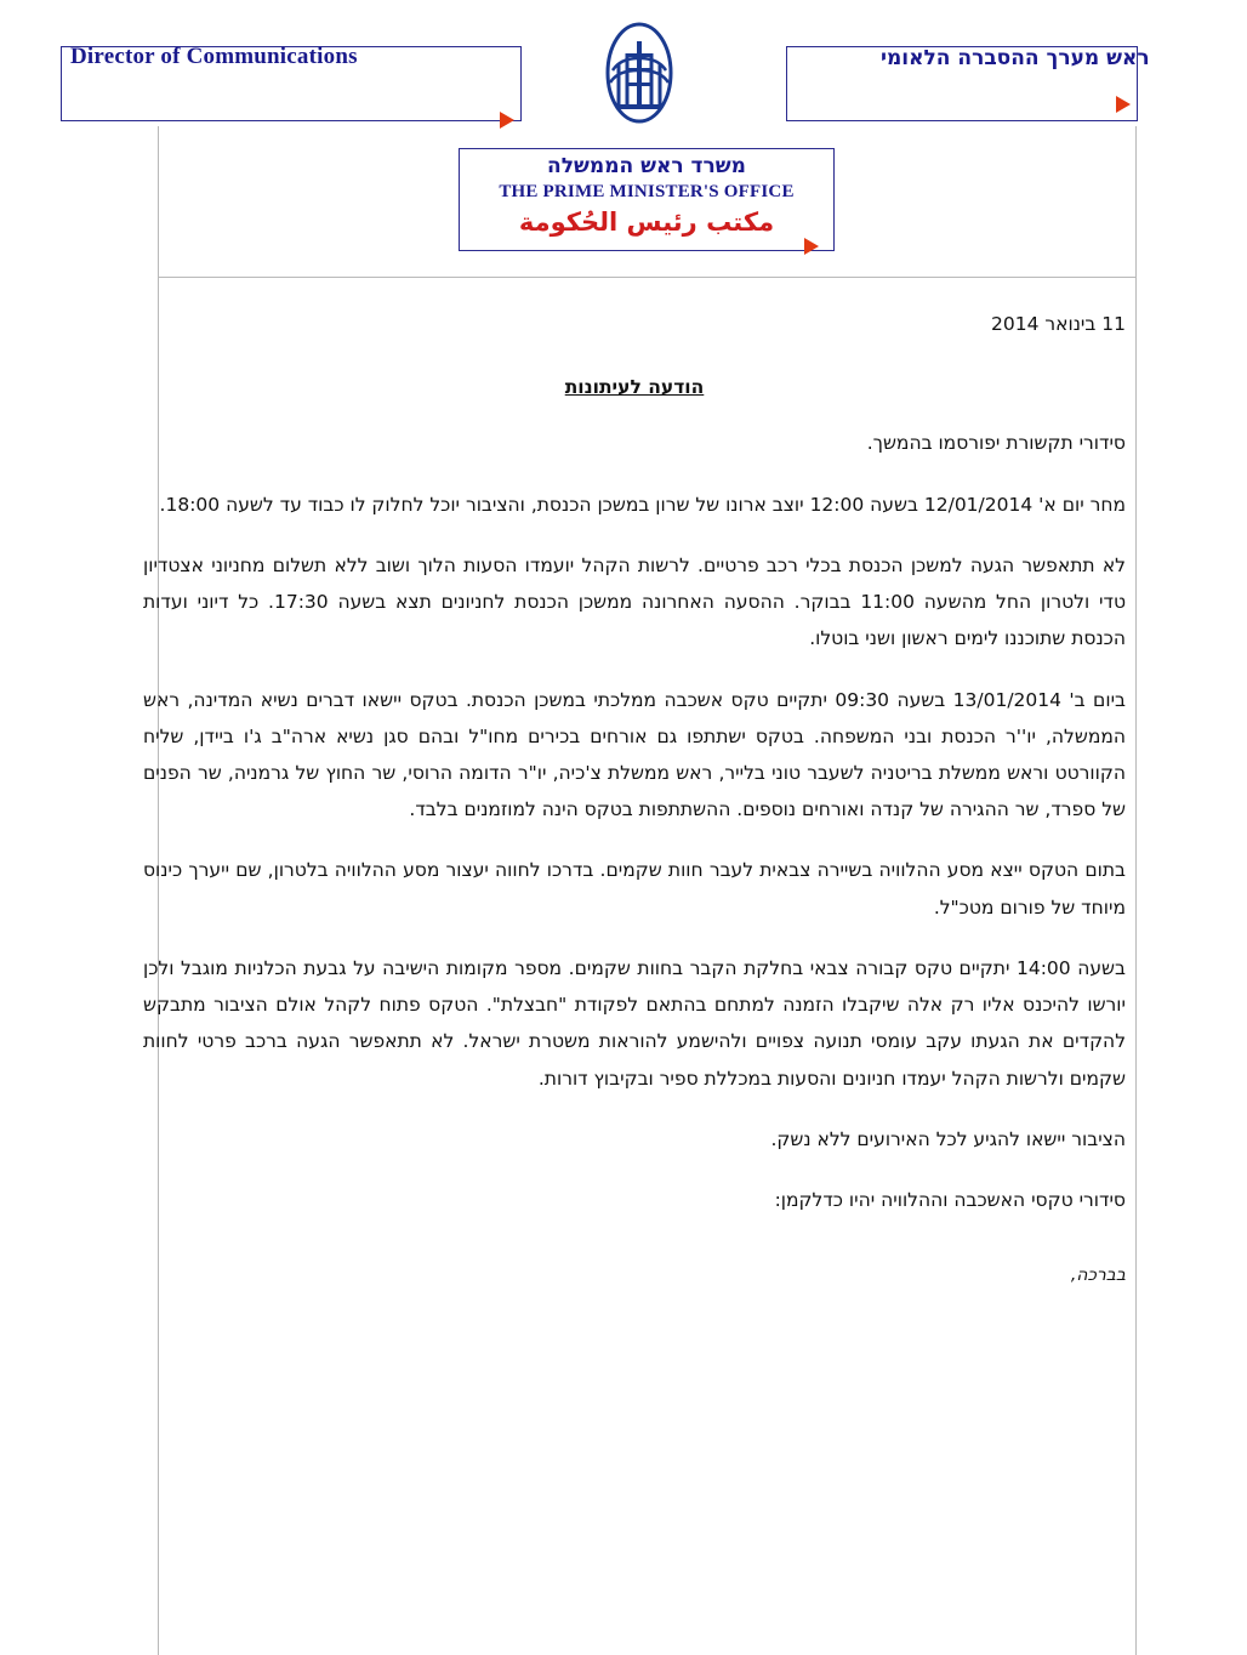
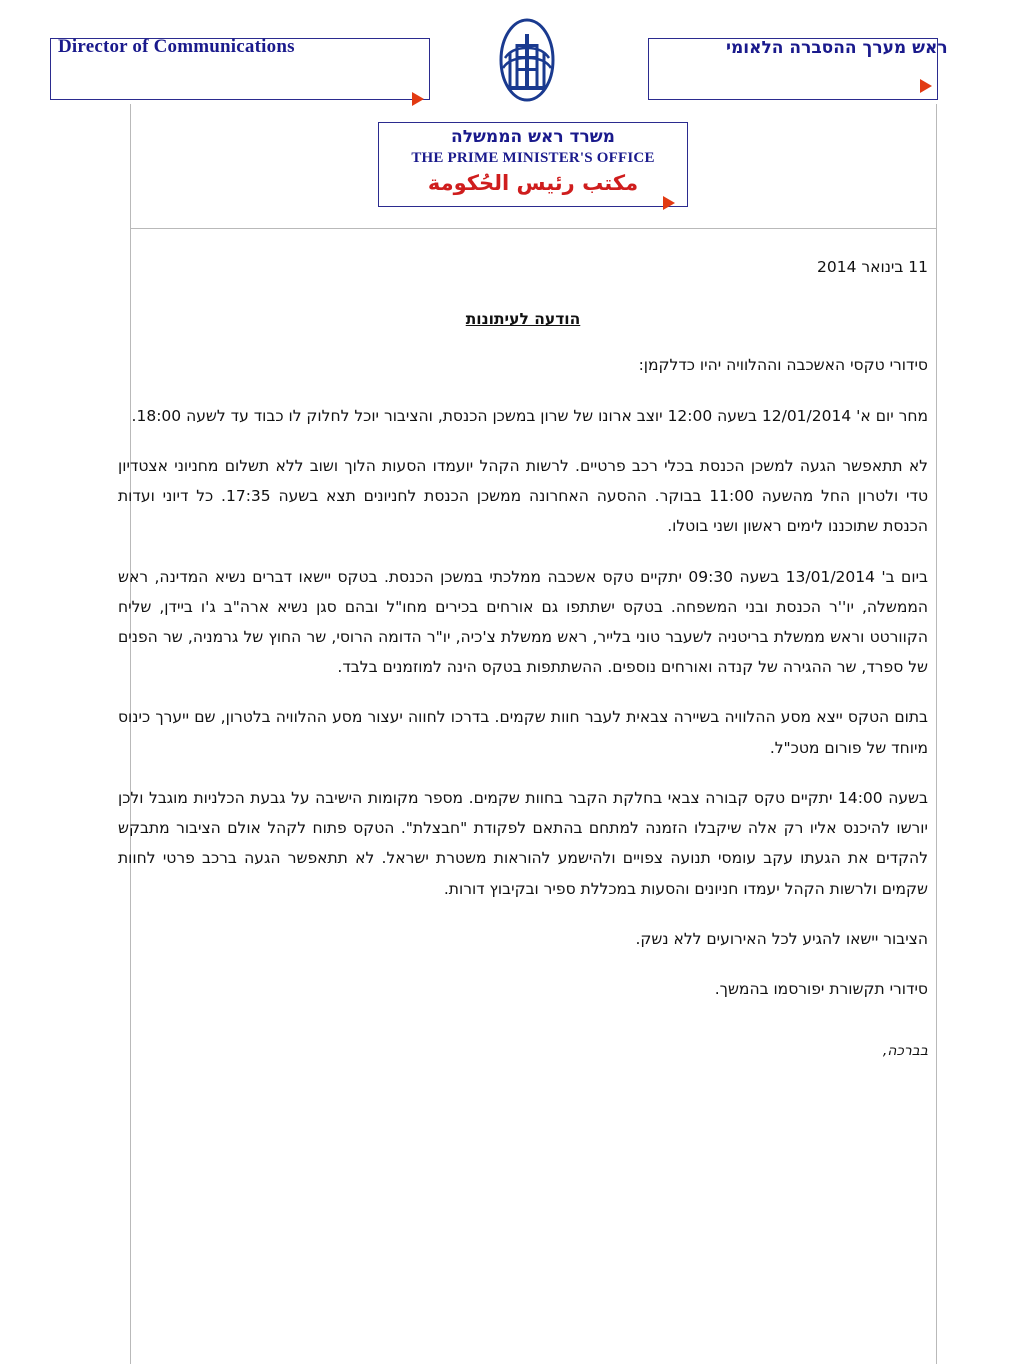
  Director of Communications
  ראש מערך ההסברה הלאומי
  משרד ראש הממשלה
  THE PRIME MINISTER'S OFFICE
  مكتب رئيس الحُكومة
  11 בינואר 2014
  הודעה לעיתונות
- סידורי תקשורת יפורסמו בהמשך.
+ סידורי טקסי האשכבה וההלוויה יהיו כדלקמן:
  מחר יום א' 12/01/2014 בשעה 12:00 יוצב ארונו של שרון במשכן הכנסת, והציבור יוכל לחלוק לו כבוד עד לשעה 18:00.
- לא תתאפשר הגעה למשכן הכנסת בכלי רכב פרטיים. לרשות הקהל יועמדו הסעות הלוך ושוב ללא תשלום מחניוני אצטדיון טדי ולטרון החל מהשעה 11:00 בבוקר. ההסעה האחרונה ממשכן הכנסת לחניונים תצא בשעה 17:30. כל דיוני ועדות הכנסת שתוכננו לימים ראשון ושני בוטלו.
+ לא תתאפשר הגעה למשכן הכנסת בכלי רכב פרטיים. לרשות הקהל יועמדו הסעות הלוך ושוב ללא תשלום מחניוני אצטדיון טדי ולטרון החל מהשעה 11:00 בבוקר. ההסעה האחרונה ממשכן הכנסת לחניונים תצא בשעה 17:35. כל דיוני ועדות הכנסת שתוכננו לימים ראשון ושני בוטלו.
  ביום ב' 13/01/2014 בשעה 09:30 יתקיים טקס אשכבה ממלכתי במשכן הכנסת. בטקס יישאו דברים נשיא המדינה, ראש הממשלה, יו''ר הכנסת ובני המשפחה. בטקס ישתתפו גם אורחים בכירים מחו"ל ובהם סגן נשיא ארה"ב ג'ו ביידן, שליח הקוורטט וראש ממשלת בריטניה לשעבר טוני בלייר, ראש ממשלת צ'כיה, יו"ר הדומה הרוסי, שר החוץ של גרמניה, שר הפנים של ספרד, שר ההגירה של קנדה ואורחים נוספים. ההשתתפות בטקס הינה למוזמנים בלבד.
  בתום הטקס ייצא מסע ההלוויה בשיירה צבאית לעבר חוות שקמים. בדרכו לחווה יעצור מסע ההלוויה בלטרון, שם ייערך כינוס מיוחד של פורום מטכ"ל.
  בשעה 14:00 יתקיים טקס קבורה צבאי בחלקת הקבר בחוות שקמים. מספר מקומות הישיבה על גבעת הכלניות מוגבל ולכן יורשו להיכנס אליו רק אלה שיקבלו הזמנה למתחם בהתאם לפקודת "חבצלת". הטקס פתוח לקהל אולם הציבור מתבקש להקדים את הגעתו עקב עומסי תנועה צפויים ולהישמע להוראות משטרת ישראל. לא תתאפשר הגעה ברכב פרטי לחוות שקמים ולרשות הקהל יעמדו חניונים והסעות במכללת ספיר ובקיבוץ דורות.
  הציבור יישאו להגיע לכל האירועים ללא נשק.
- סידורי טקסי האשכבה וההלוויה יהיו כדלקמן:
+ סידורי תקשורת יפורסמו בהמשך.
  בברכה,
